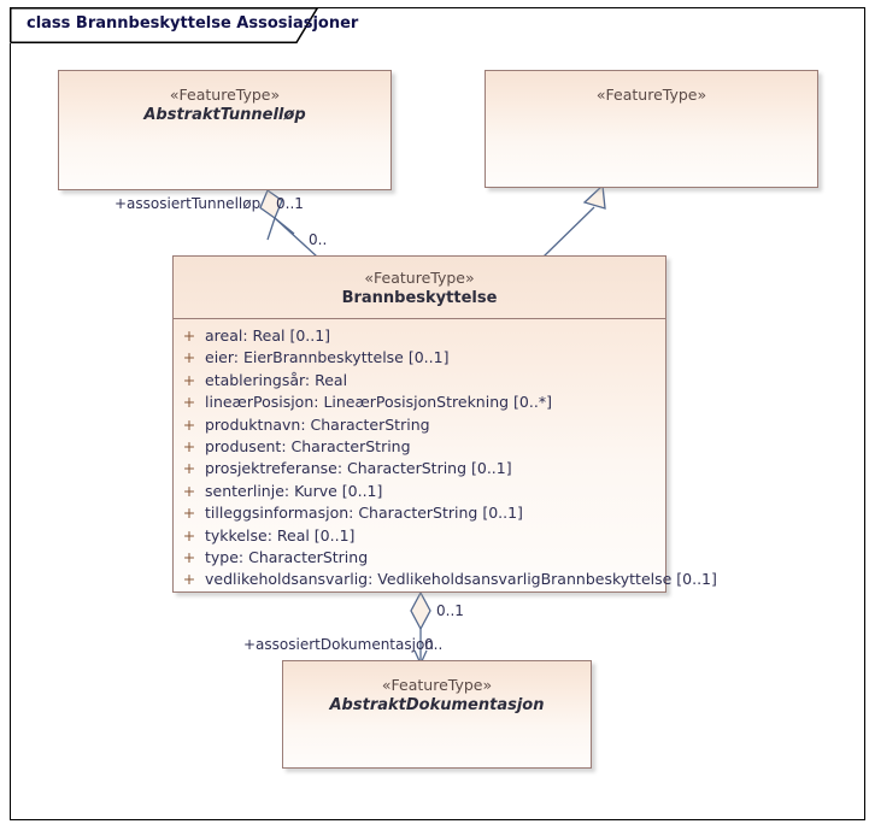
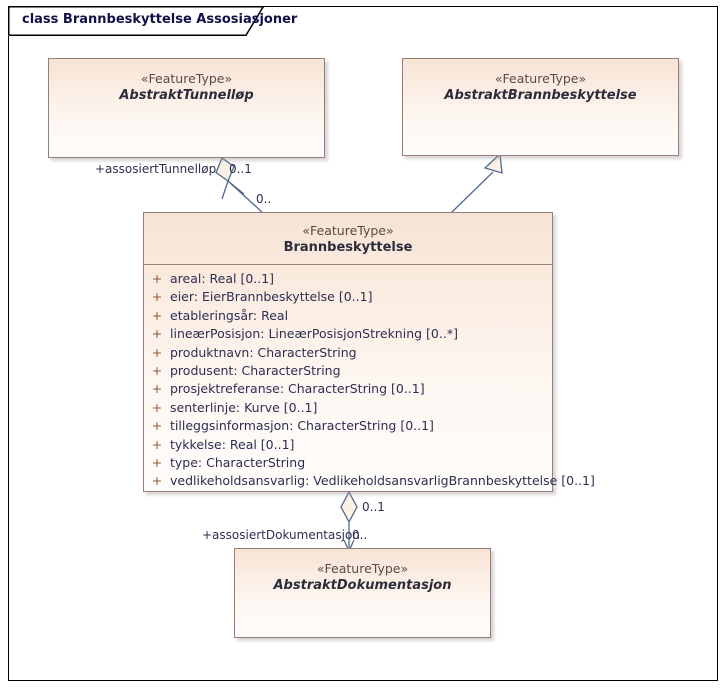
  class Brannbeskyttelse Assosiasjoner
  +assosiertTunnelløp
  0..1
  0..
  0..1
  +assosiertDokumentasjon
  0..
  «FeatureType»
  AbstraktTunnelløp
  «FeatureType»
+ AbstraktBrannbeskyttelse
  «FeatureType»
  Brannbeskyttelse
  +
  areal: Real [0..1]
  +
  eier: EierBrannbeskyttelse [0..1]
  +
  etableringsår: Real
  +
  lineærPosisjon: LineærPosisjonStrekning [0..*]
  +
  produktnavn: CharacterString
  +
  produsent: CharacterString
  +
  prosjektreferanse: CharacterString [0..1]
  +
  senterlinje: Kurve [0..1]
  +
  tilleggsinformasjon: CharacterString [0..1]
  +
  tykkelse: Real [0..1]
  +
  type: CharacterString
  +
  vedlikeholdsansvarlig: VedlikeholdsansvarligBrannbeskyttelse [0..1]
  «FeatureType»
  AbstraktDokumentasjon
